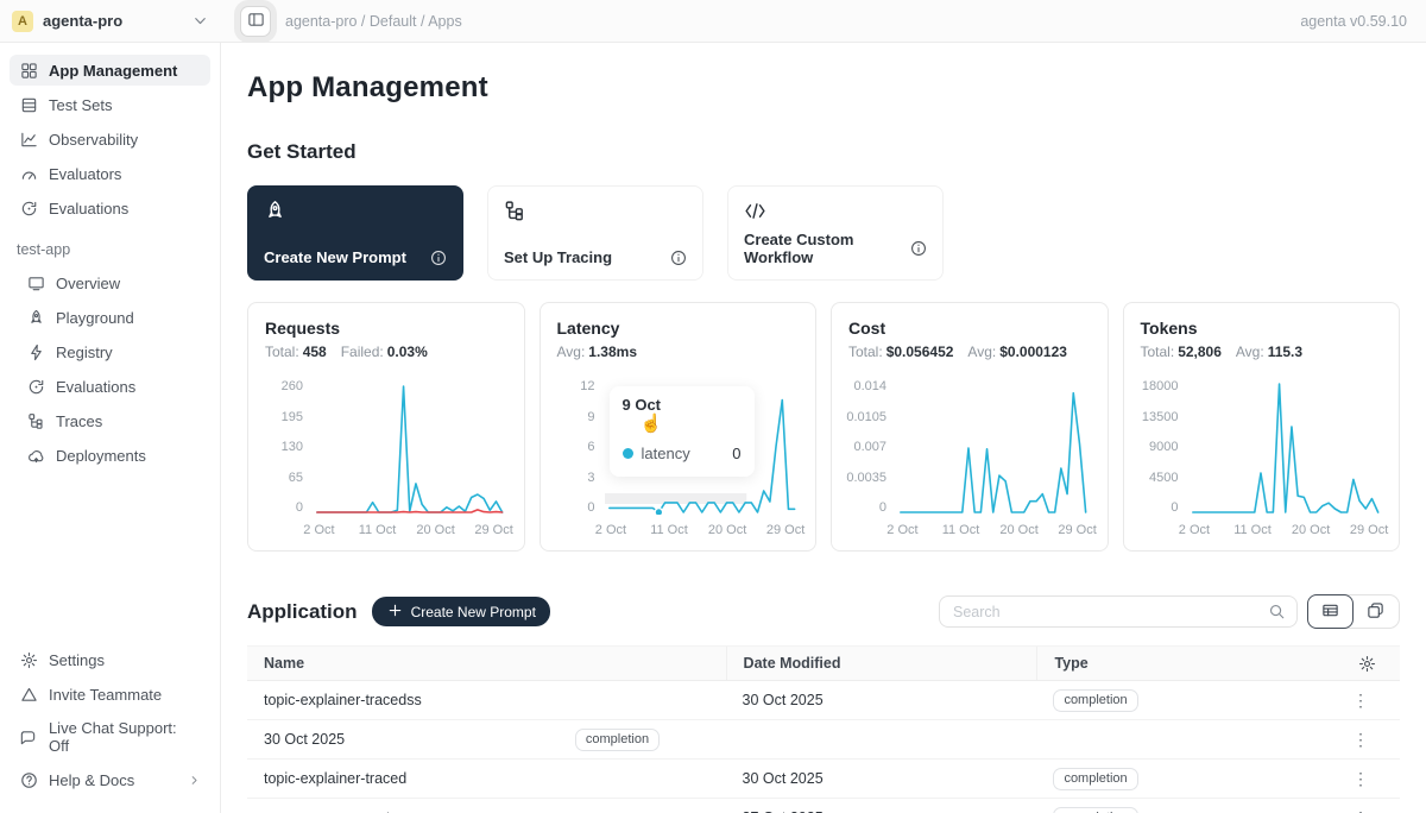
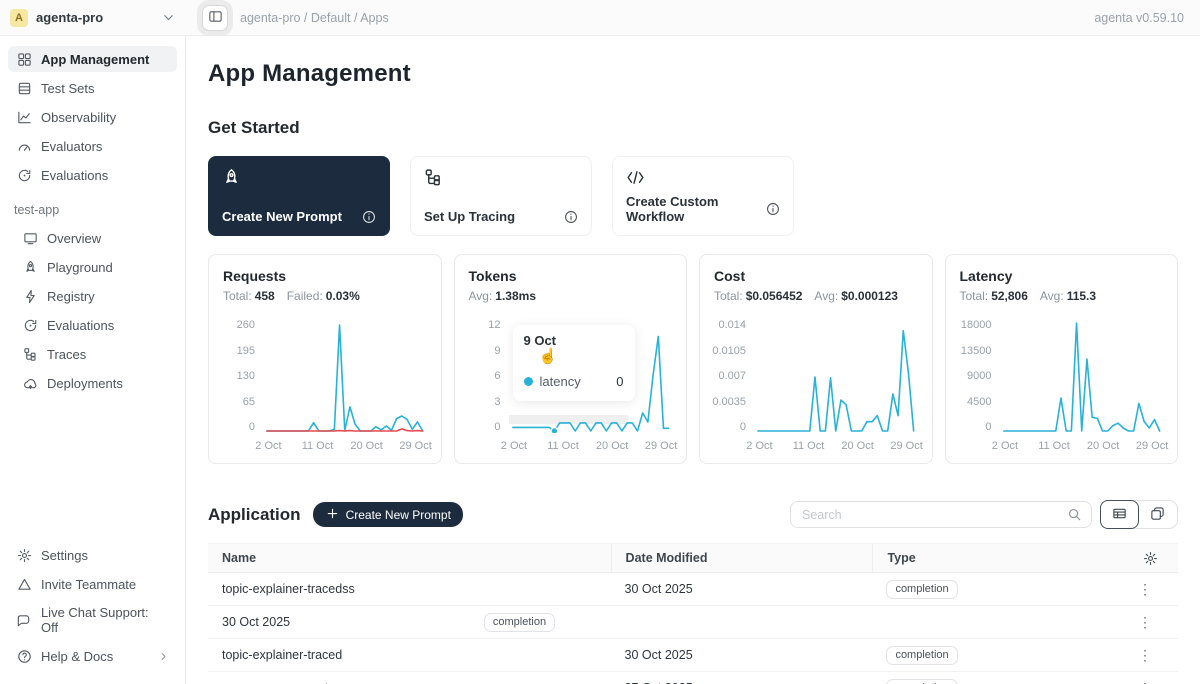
  A
  agenta-pro
  agenta-pro / Default / Apps
  agenta v0.59.10
  App Management
  Test Sets
  Observability
  Evaluators
  Evaluations
  test-app
  Overview
  Playground
  Registry
  Evaluations
  Traces
  Deployments
  Settings
  Invite Teammate
  Live Chat Support: Off
  Help & Docs
  App Management
  Get Started
  Create New Prompt
  Set Up Tracing
  Create Custom Workflow
  Requests
  Total: 458
  Failed: 0.03%
  260
  195
  130
  65
  0
  2 Oct
  11 Oct
  20 Oct
  29 Oct
- Latency
+ Tokens
  Avg: 1.38ms
  12
  9
  6
  3
  0
  2 Oct
  11 Oct
  20 Oct
  29 Oct
  9 Oct
  ☝
  latency
  0
  Cost
  Total: $0.056452
  Avg: $0.000123
  0.014
  0.0105
  0.007
  0.0035
  0
  2 Oct
  11 Oct
  20 Oct
  29 Oct
- Tokens
+ Latency
  Total: 52,806
  Avg: 115.3
  18000
  13500
  9000
  4500
  0
  2 Oct
  11 Oct
  20 Oct
  29 Oct
  Application
  Create New Prompt
  Search
  Name
  Date Modified
  Type
  topic-explainer-tracedss
  30 Oct 2025
  completion
  ⋮
  30 Oct 2025
  completion
  ⋮
  topic-explainer-traced
  30 Oct 2025
  completion
  ⋮
